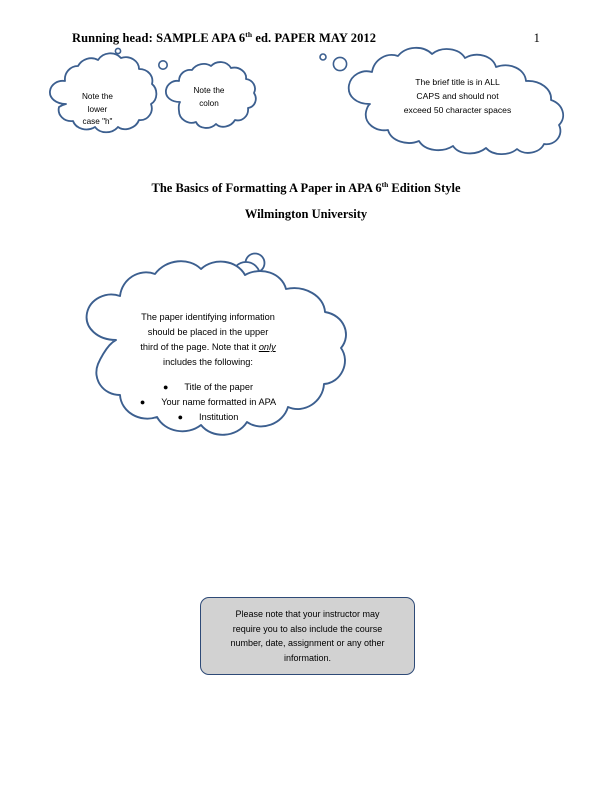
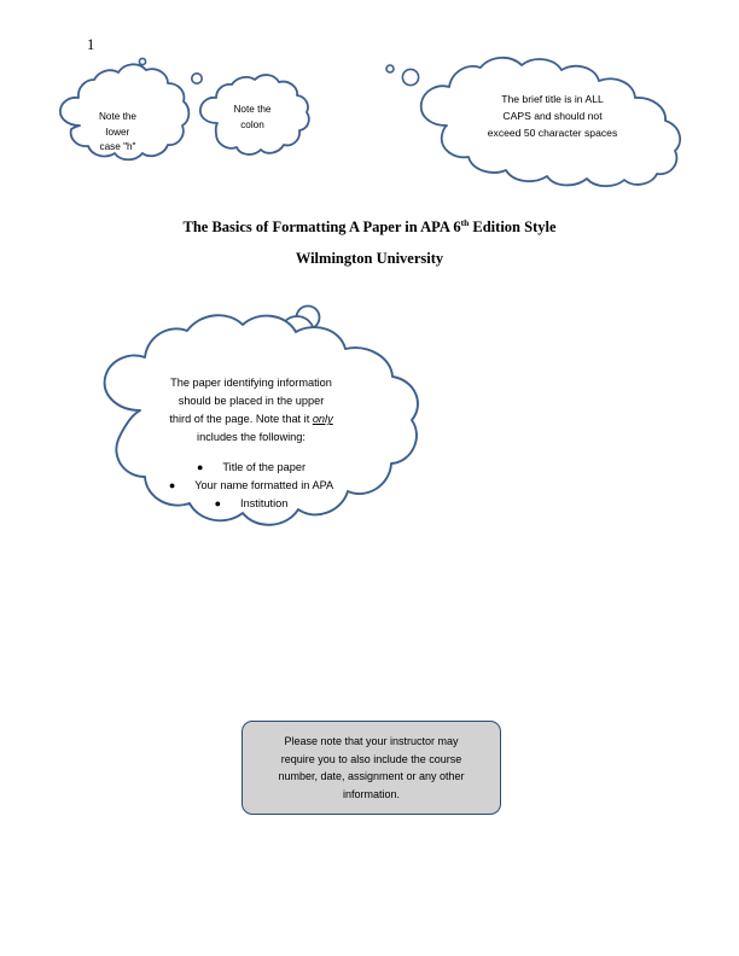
- Running head: SAMPLE APA 6th ed. PAPER MAY 2012
  1
  Note the
  lower
  case "h"
  Note the
  colon
  The brief title is in ALL
  CAPS and should not
  exceed 50 character spaces
  The Basics of Formatting A Paper in APA 6th Edition Style
  Wilmington University
  The paper identifying information
  should be placed in the upper
  third of the page. Note that it only
  includes the following:
  ● Title of the paper
  ● Your name formatted in APA
  ● Institution
  Please note that your instructor may
  require you to also include the course
  number, date, assignment or any other
  information.
